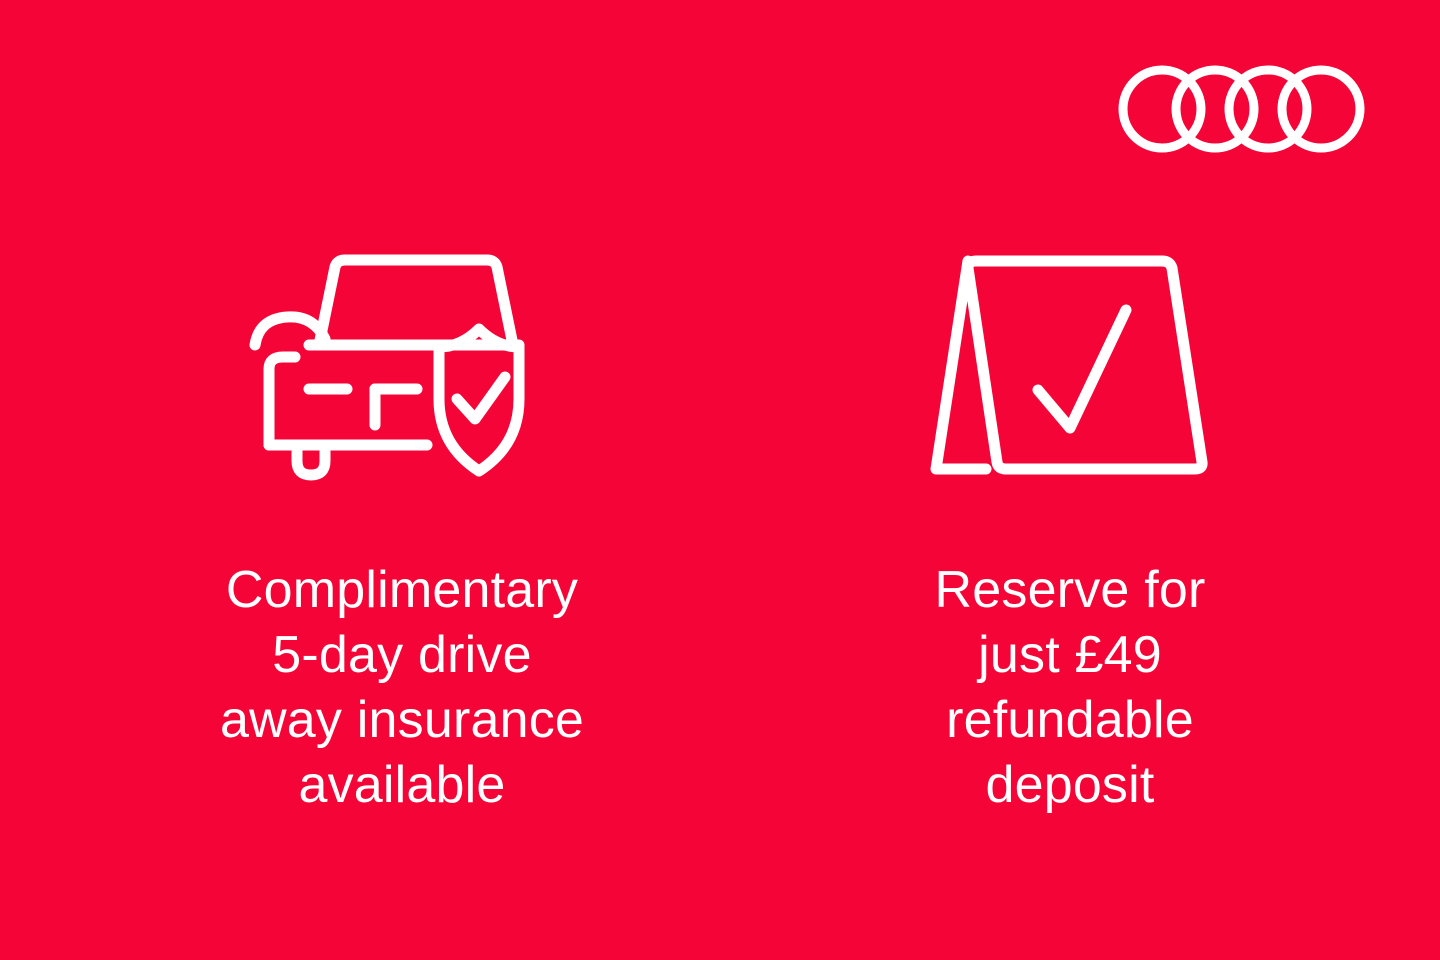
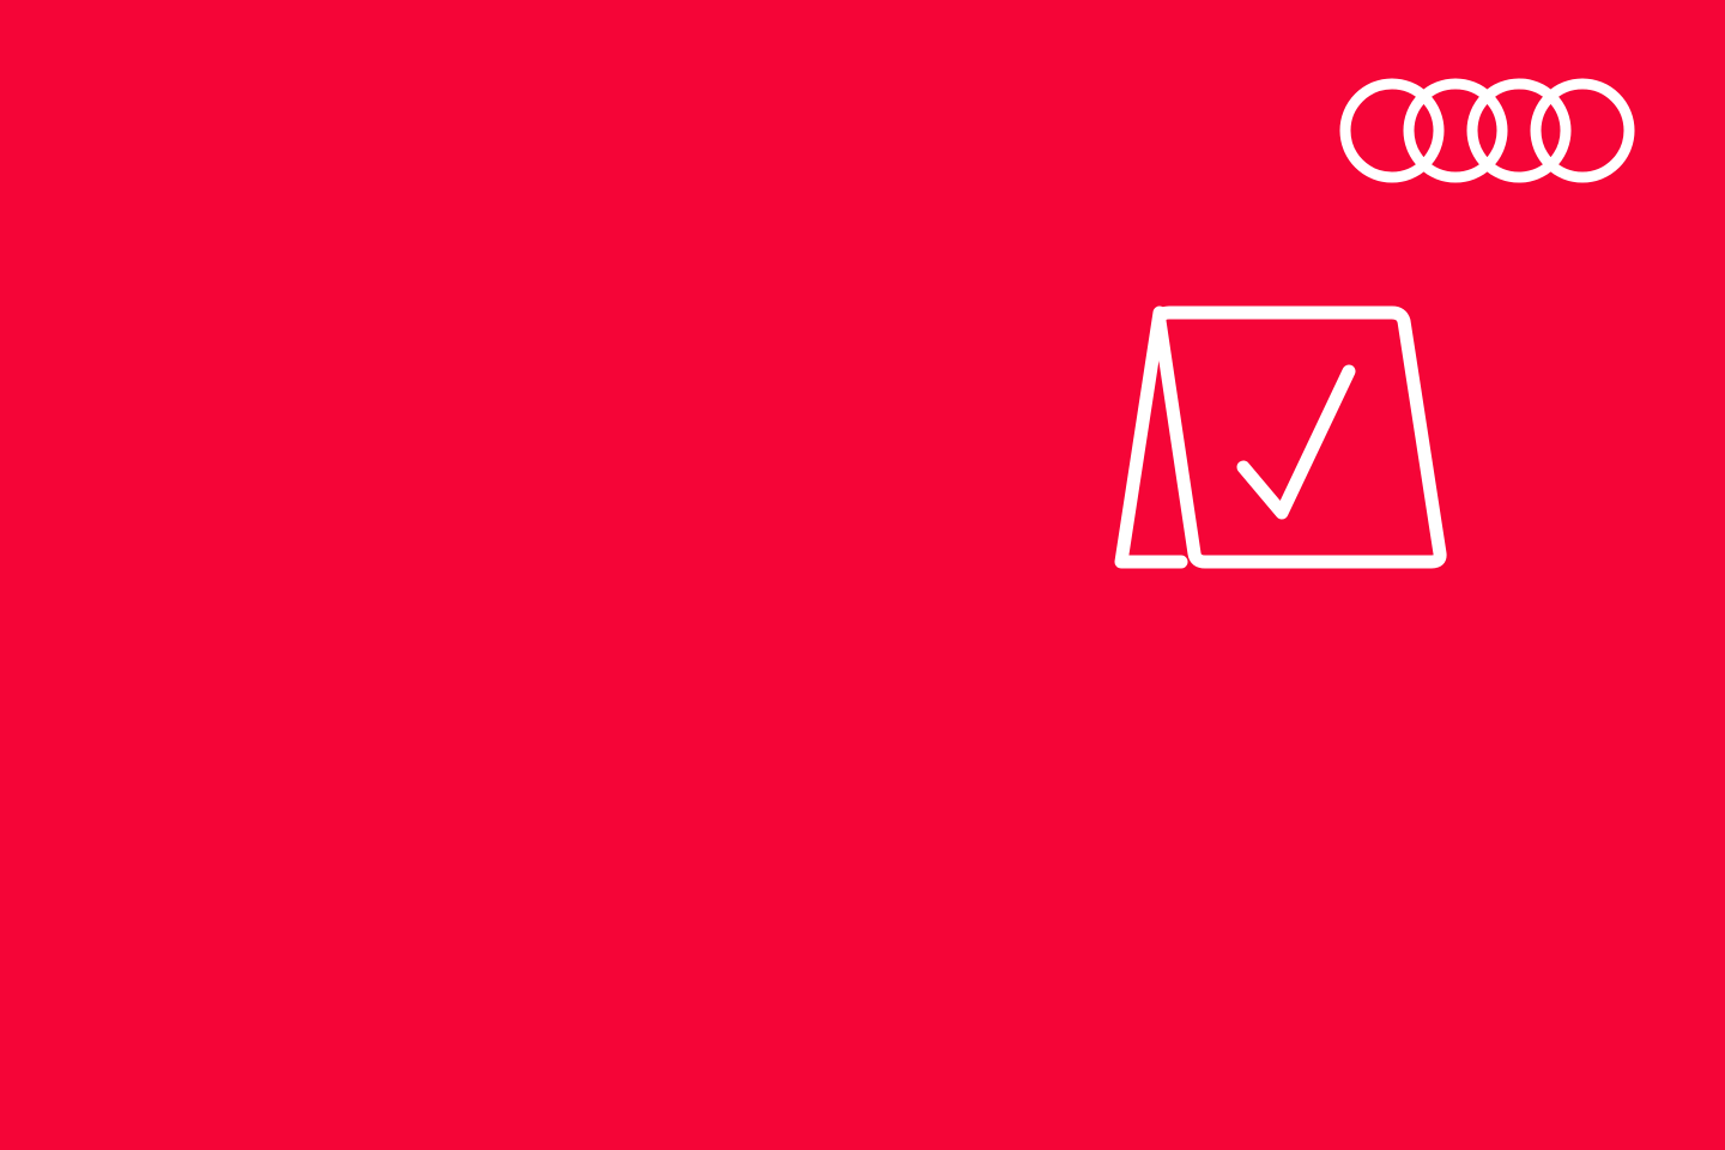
- Complimentary
- 5-day drive
- away insurance
- available
- Reserve for
- just £49
- refundable
- deposit
